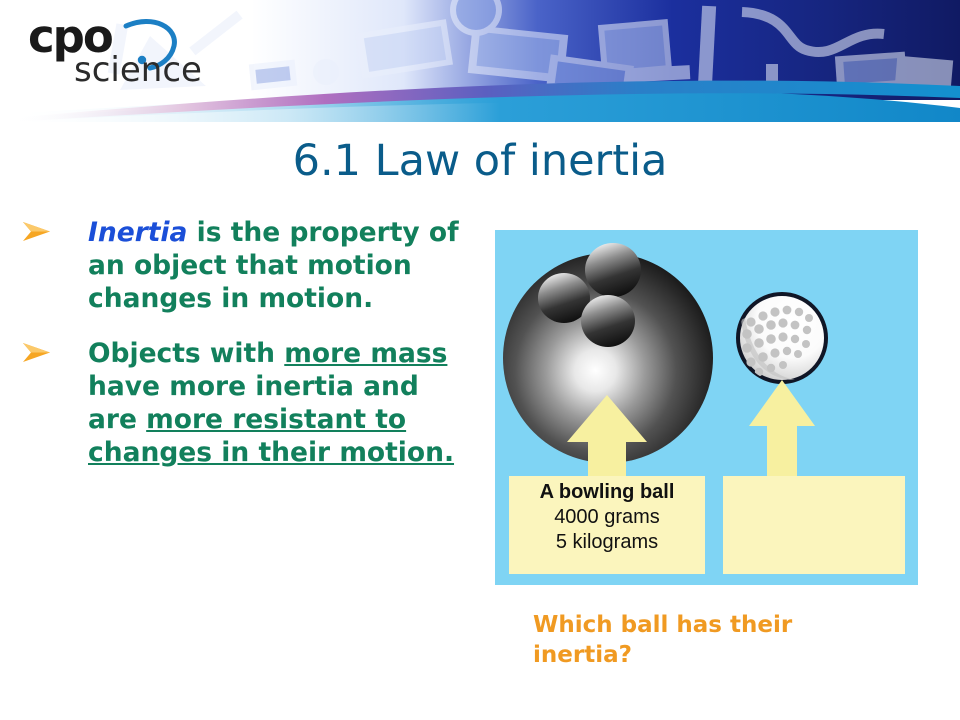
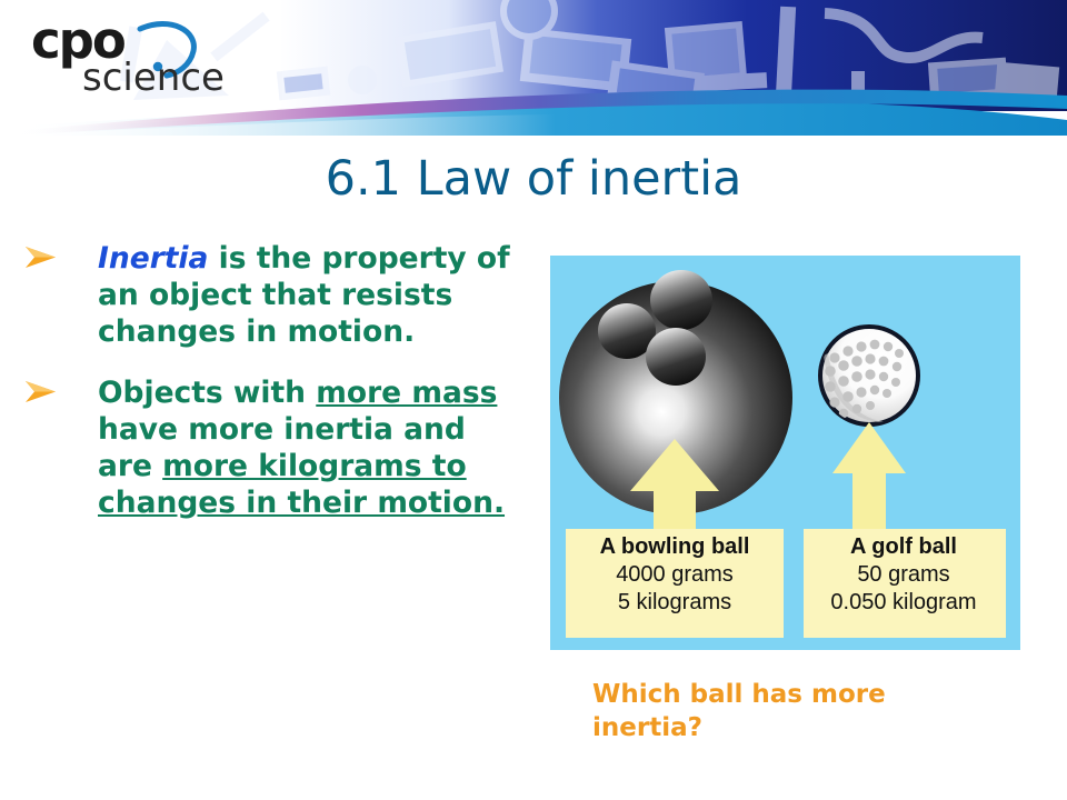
  cpo
  science
  6.1 Law of inertia
- Inertia is the property of an object that motion changes in motion.
+ Inertia is the property of an object that resists changes in motion.
- Objects with more mass have more inertia and are more resistant to changes in their motion.
+ Objects with more mass have more inertia and are more kilograms to changes in their motion.
  A bowling ball
  4000 grams
  5 kilograms
+ A golf ball
+ 50 grams
+ 0.050 kilogram
- Which ball has their inertia?
+ Which ball has more inertia?
